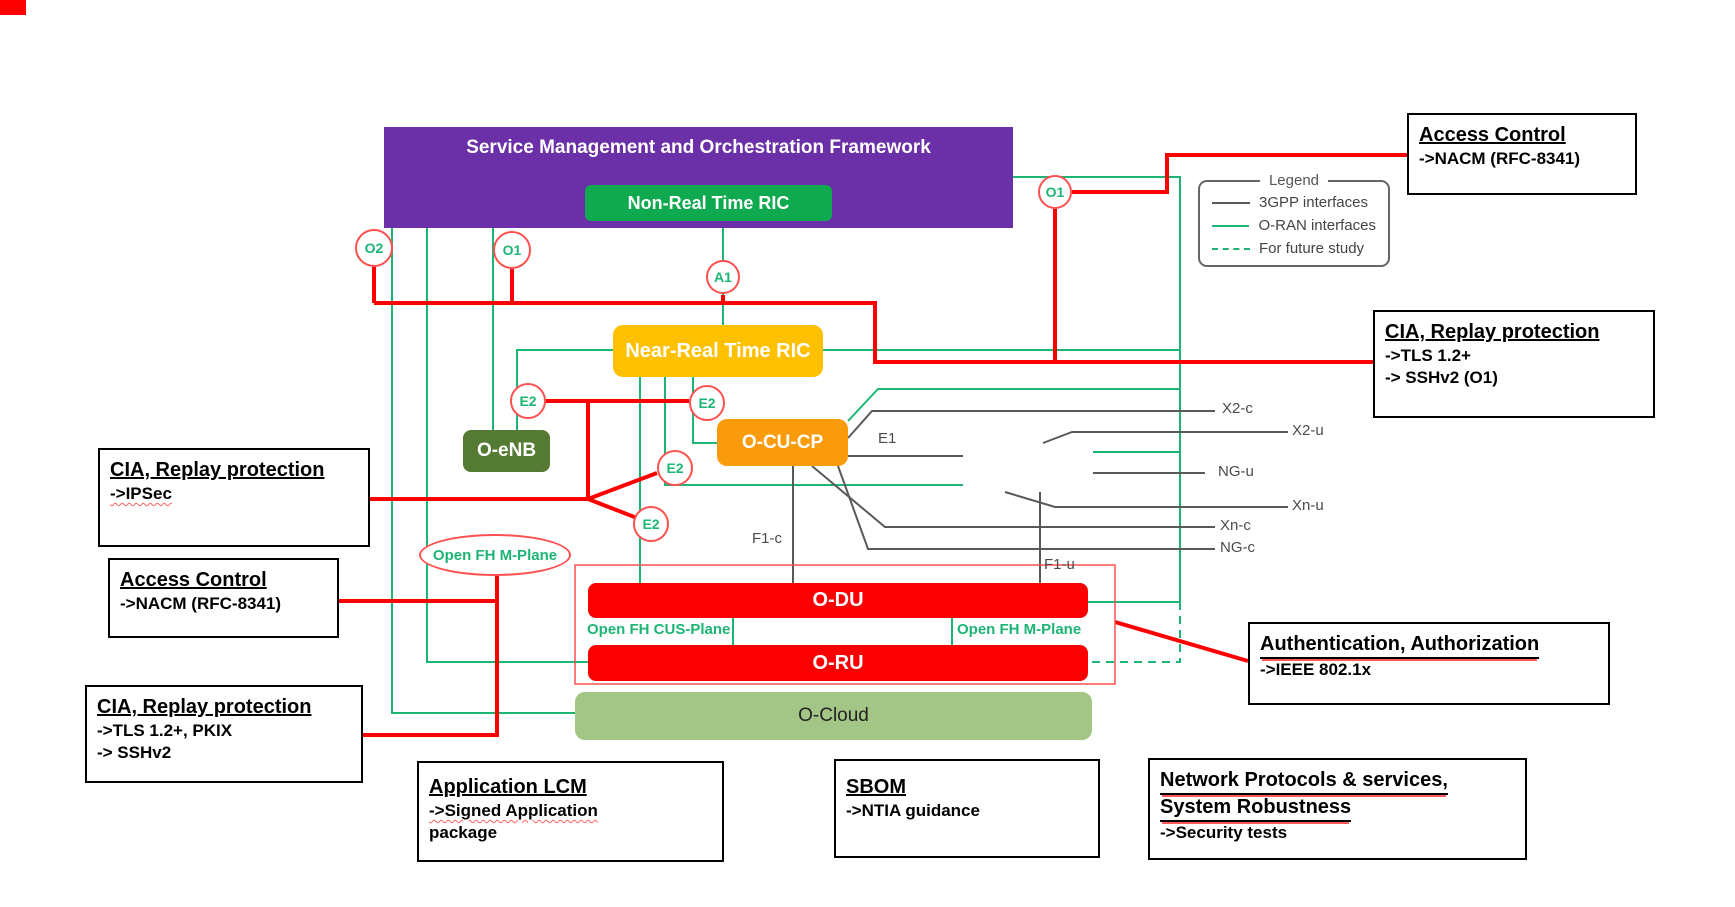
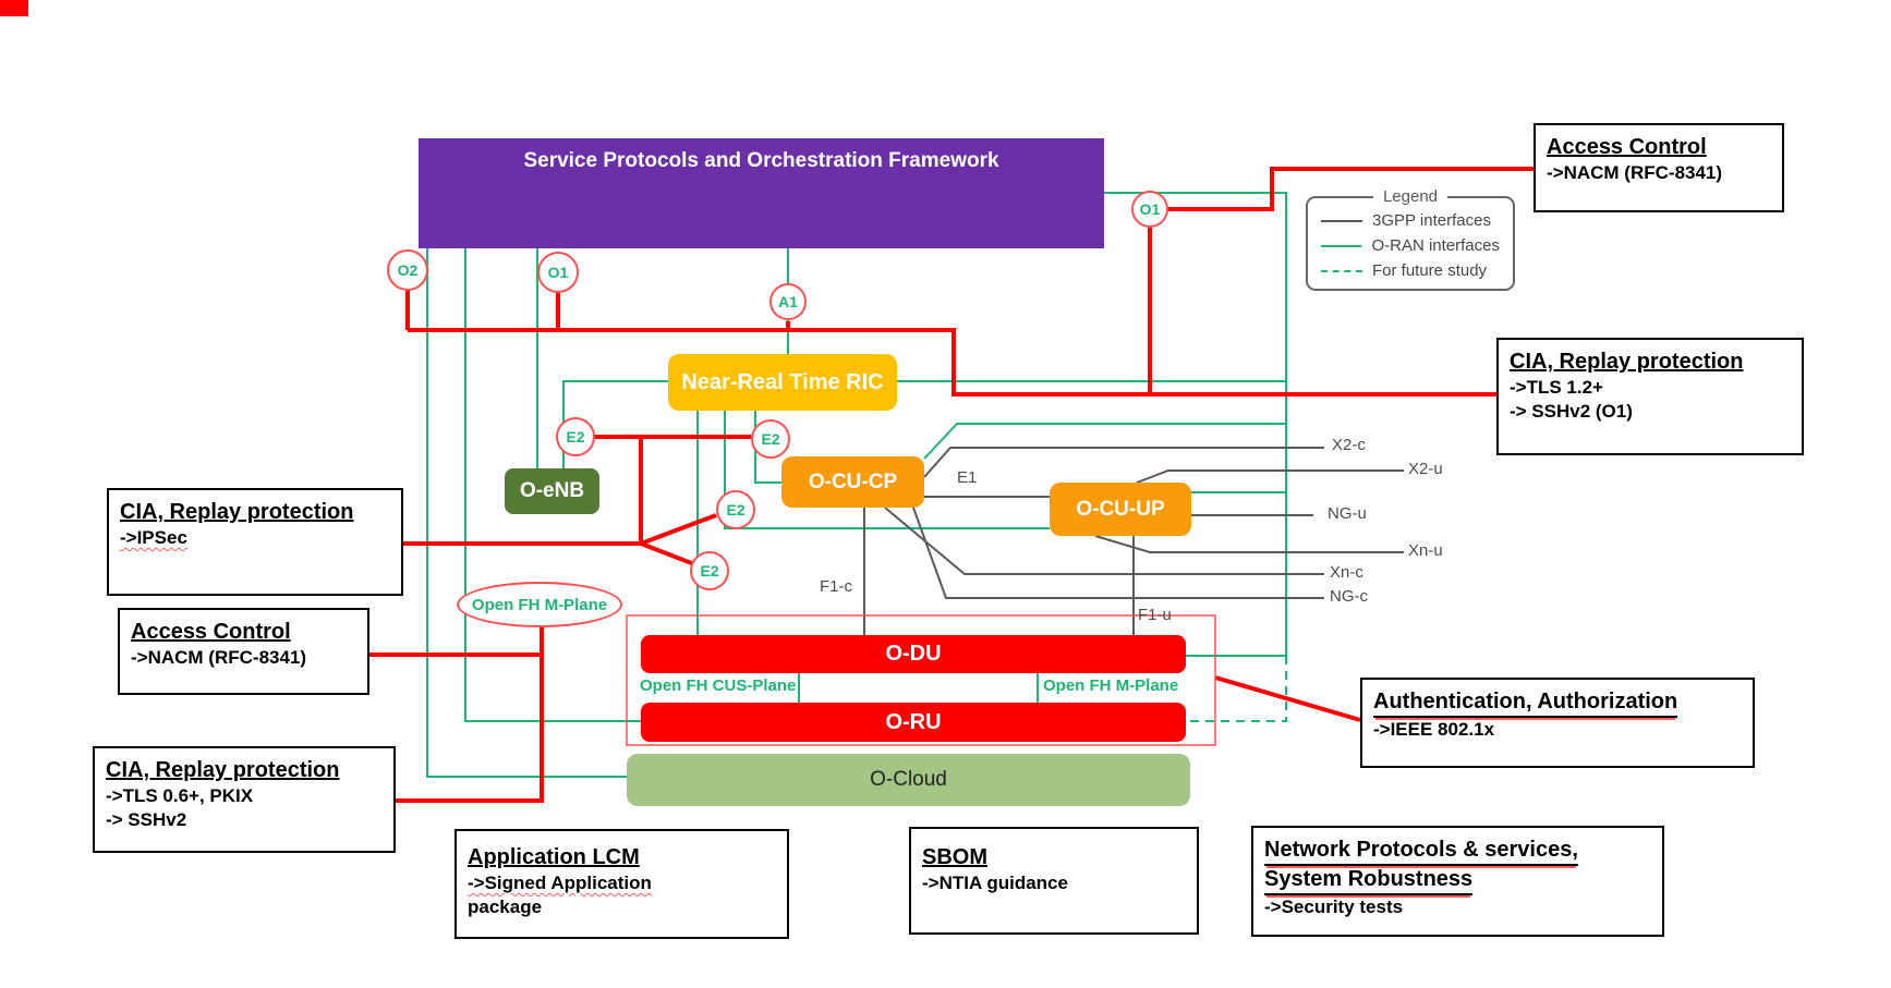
- Service Management and Orchestration Framework
+ Service Protocols and Orchestration Framework
- Non-Real Time RIC
  Near-Real Time RIC
  O-eNB
  O-CU-CP
+ O-CU-UP
  O-DU
  O-RU
  O-Cloud
  O2
  O1
  A1
  O1
  E2
  E2
  E2
  E2
  Open FH M-Plane
  E1
  F1-c
  F1-u
  X2-c
  X2-u
  NG-u
  Xn-u
  Xn-c
  NG-c
  Open FH CUS-Plane
  Open FH M-Plane
  Legend
  3GPP interfaces
  O-RAN interfaces
  For future study
  Access Control
  ->NACM (RFC-8341)
  CIA, Replay protection
  ->TLS 1.2+
  -> SSHv2 (O1)
  CIA, Replay protection
  ->IPSec
  Access Control
  ->NACM (RFC-8341)
  CIA, Replay protection
- ->TLS 1.2+, PKIX
+ ->TLS 0.6+, PKIX
  -> SSHv2
  Application LCM
  ->Signed Application
  package
  SBOM
  ->NTIA guidance
  Network Protocols & services,
  System Robustness
  ->Security tests
  Authentication, Authorization
  ->IEEE 802.1x
